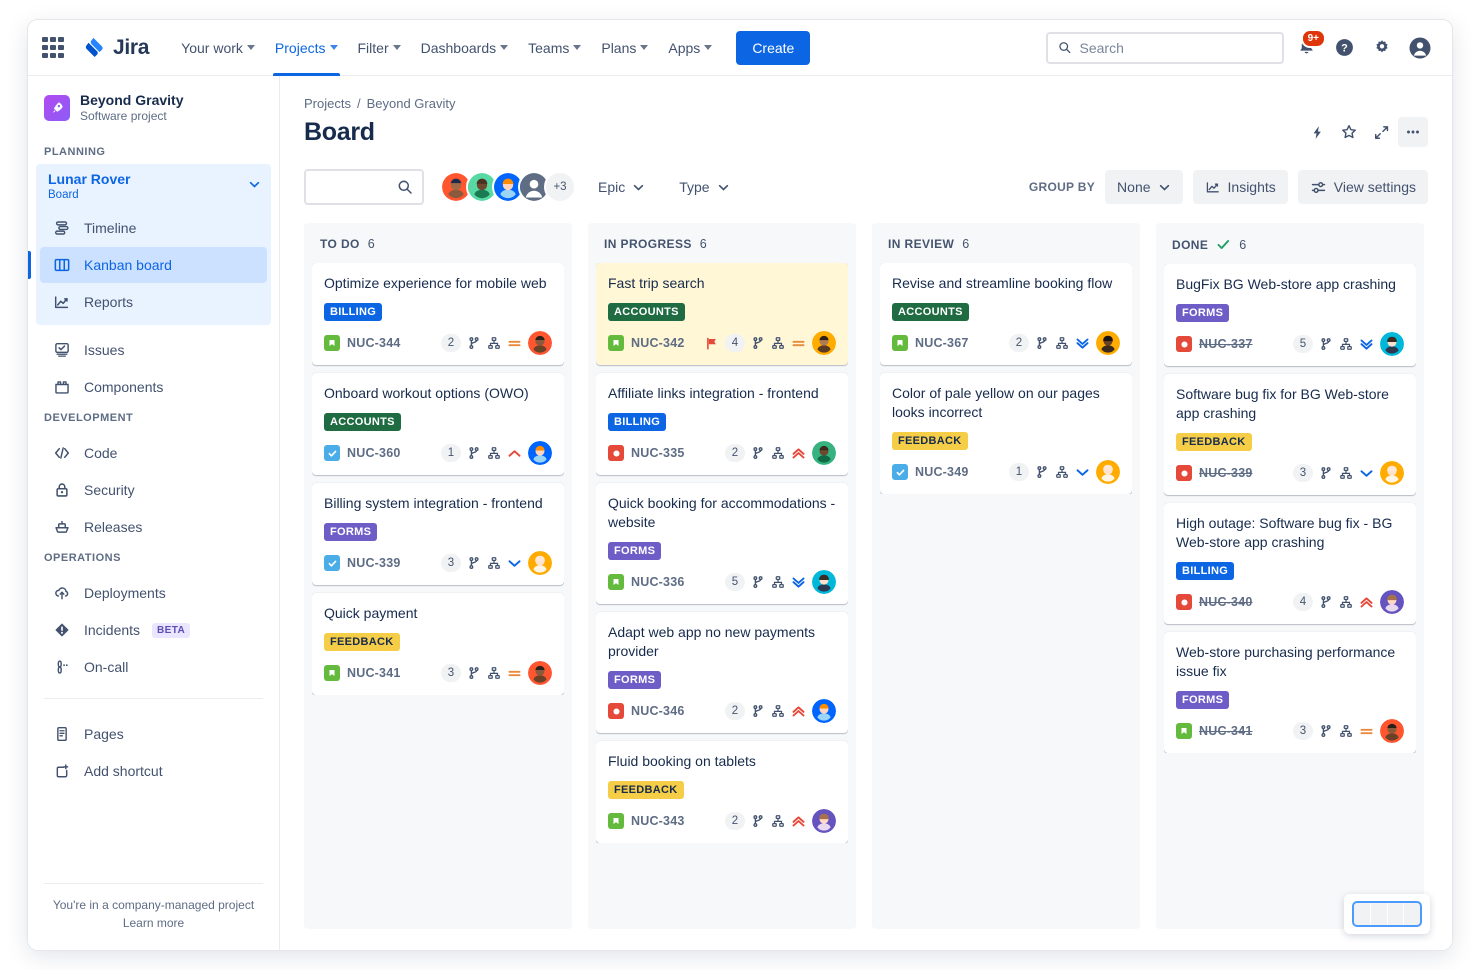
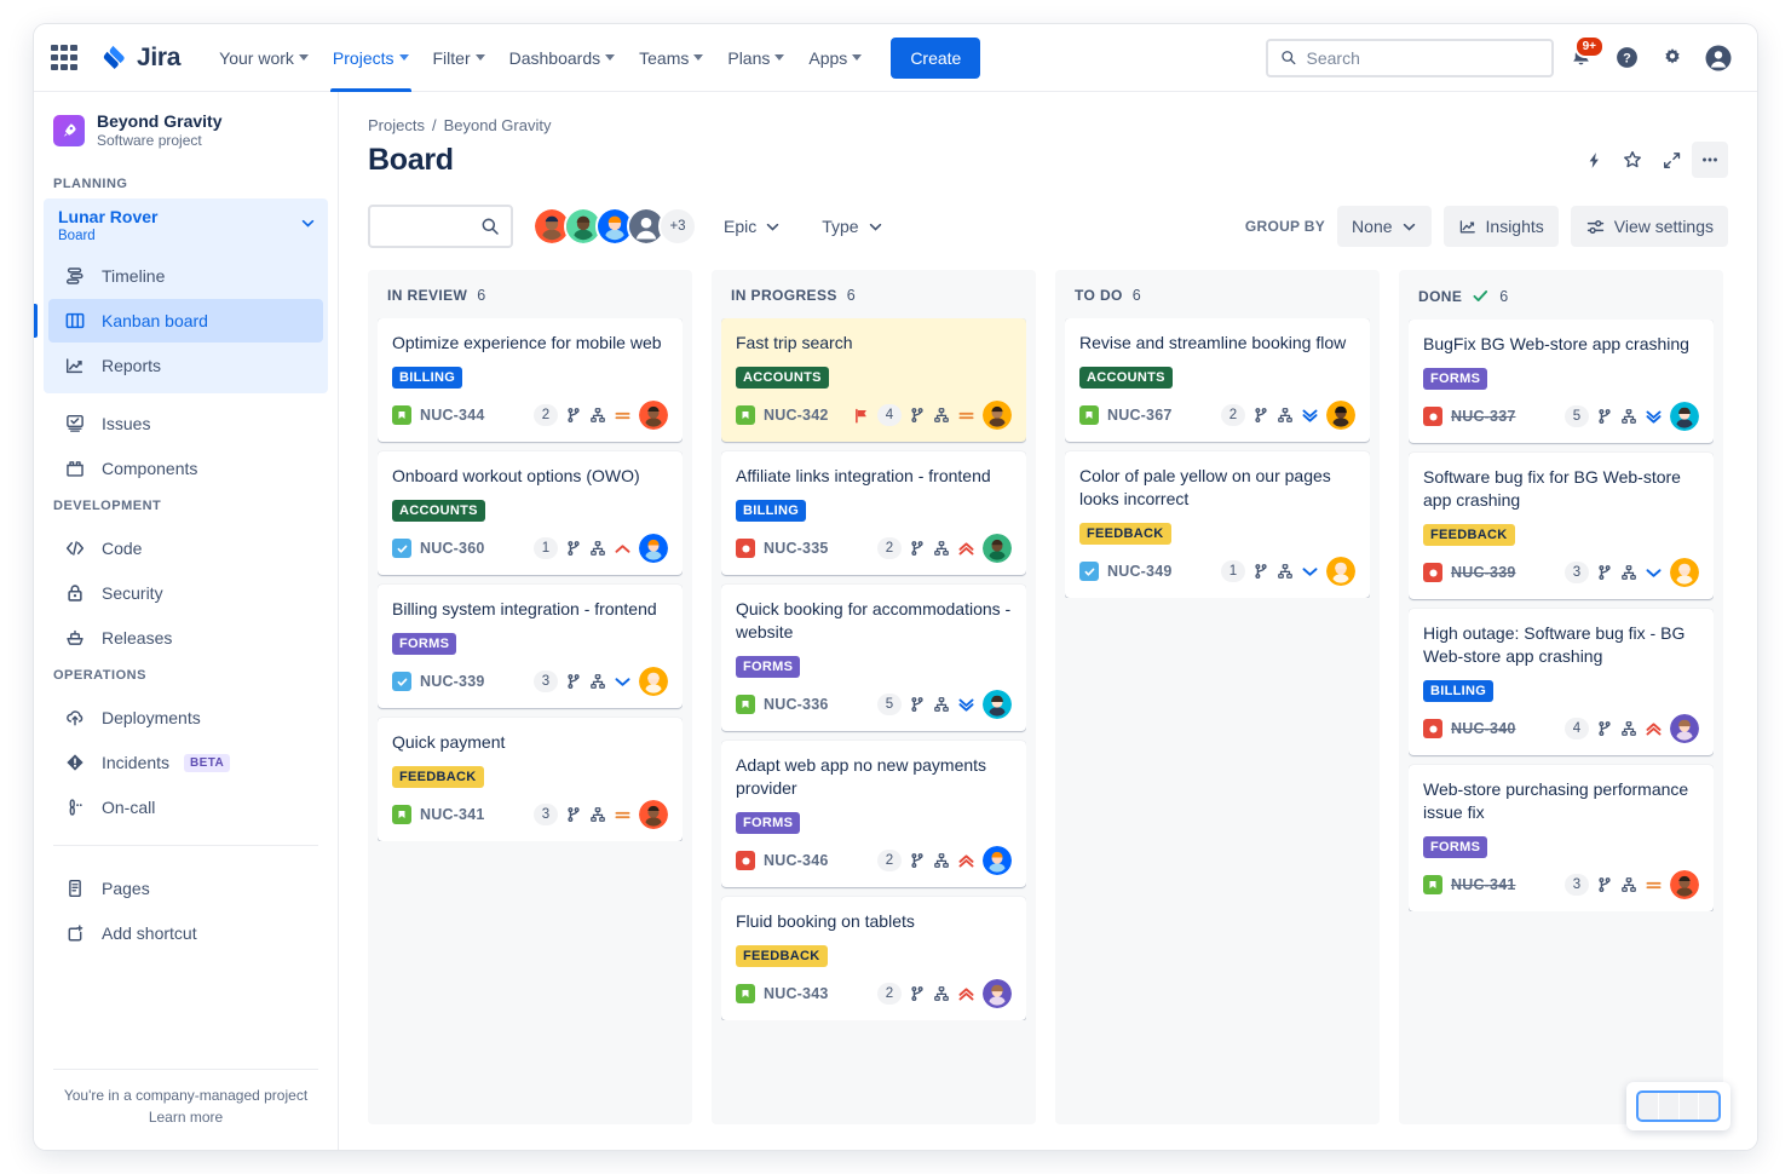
  Jira
  Your work
  Projects
  Filter
  Dashboards
  Teams
  Plans
  Apps
  Create
  Search
  9+
  ?
  Beyond Gravity
  Software project
  PLANNING
  Lunar Rover
  Board
  Timeline
  Kanban board
  Reports
  Issues
  Components
  DEVELOPMENT
  Code
  Security
  Releases
  OPERATIONS
  Deployments
  Incidents
  BETA
  On-call
  Pages
  Add shortcut
  You're in a company-managed project
  Learn more
  Projects
  /
  Beyond Gravity
  Board
  +3
  Epic
  Type
  GROUP BY
  None
  Insights
  View settings
- TO DO
+ IN REVIEW
  6
  Optimize experience for mobile web
  BILLING
  NUC-344
  2
  Onboard workout options (OWO)
  ACCOUNTS
  NUC-360
  1
  Billing system integration - frontend
  FORMS
  NUC-339
  3
  Quick payment
  FEEDBACK
  NUC-341
  3
  IN PROGRESS
  6
  Fast trip search
  ACCOUNTS
  NUC-342
  4
  Affiliate links integration - frontend
  BILLING
  NUC-335
  2
  Quick booking for accommodations - website
  FORMS
  NUC-336
  5
  Adapt web app no new payments provider
  FORMS
  NUC-346
  2
  Fluid booking on tablets
  FEEDBACK
  NUC-343
  2
- IN REVIEW
+ TO DO
  6
  Revise and streamline booking flow
  ACCOUNTS
  NUC-367
  2
  Color of pale yellow on our pages looks incorrect
  FEEDBACK
  NUC-349
  1
  DONE
  6
  BugFix BG Web-store app crashing
  FORMS
  NUC-337
  5
  Software bug fix for BG Web-store app crashing
  FEEDBACK
  NUC-339
  3
  High outage: Software bug fix - BG Web-store app crashing
  BILLING
  NUC-340
  4
  Web-store purchasing performance issue fix
  FORMS
  NUC-341
  3
